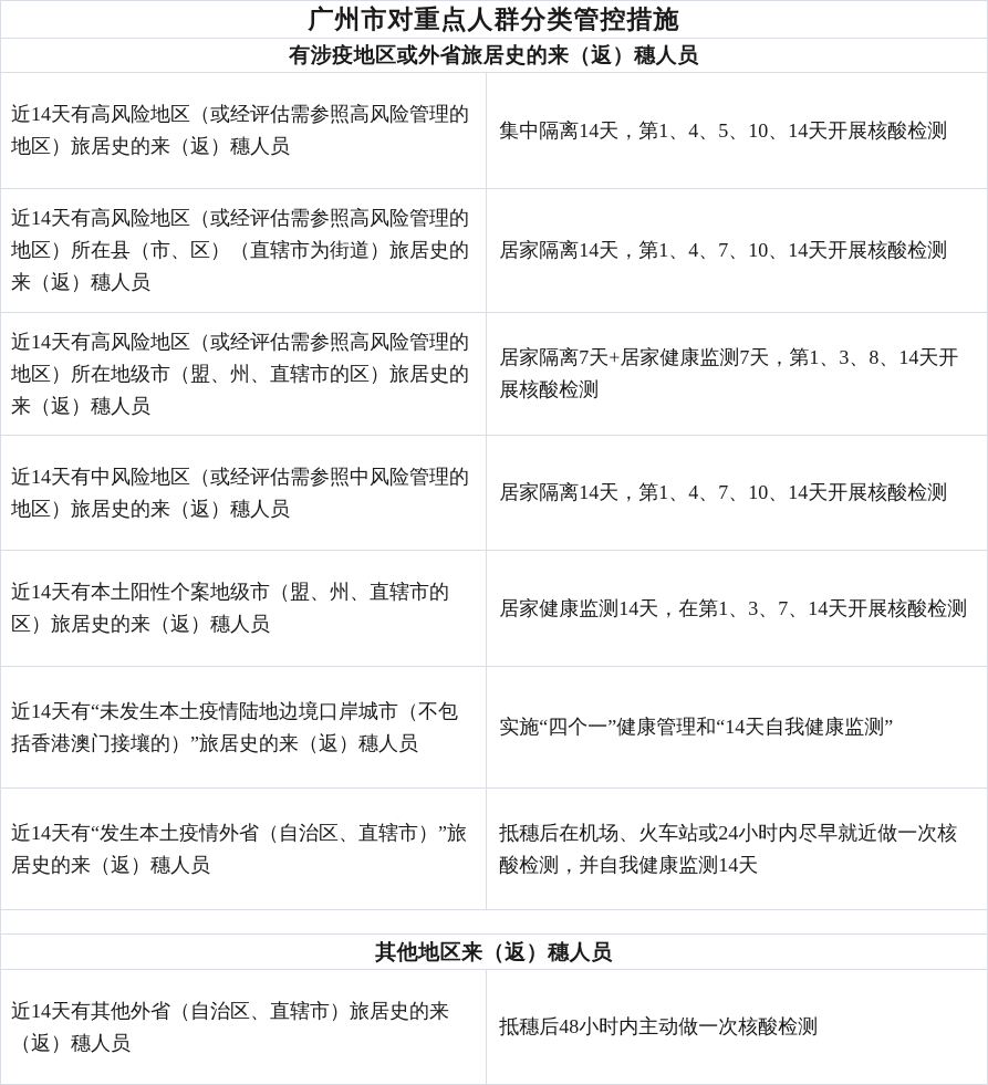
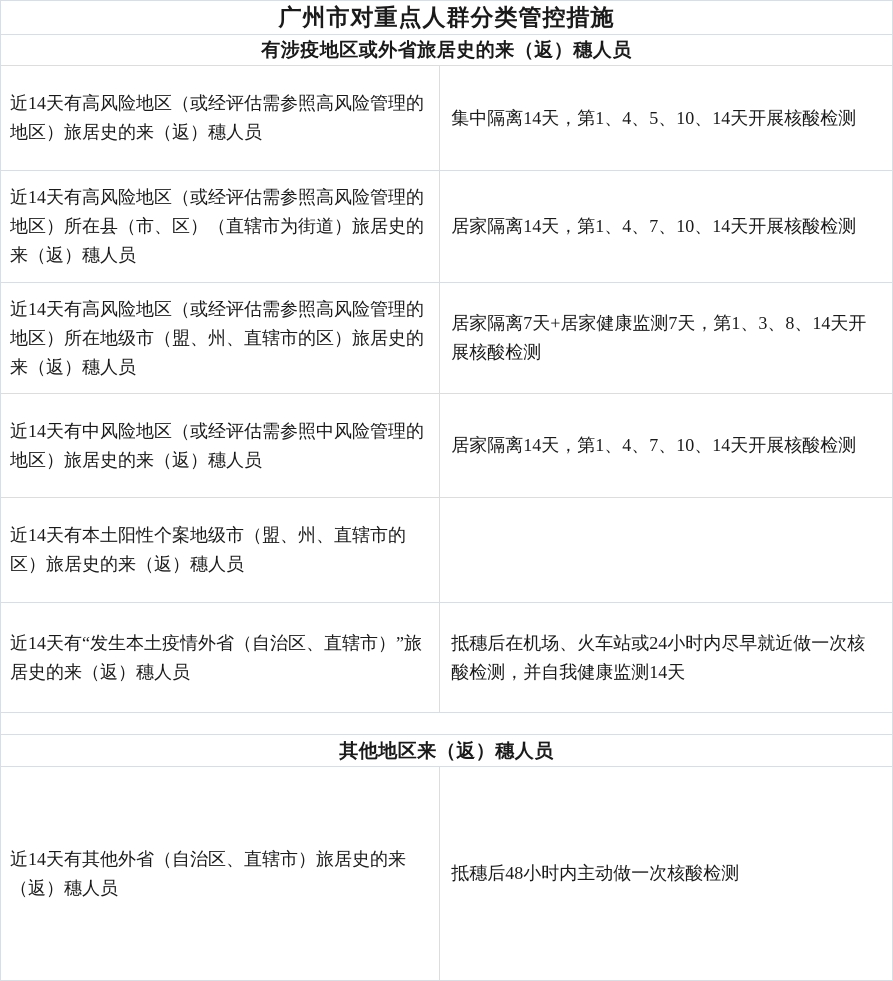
  广州市对重点人群分类管控措施
  有涉疫地区或外省旅居史的来（返）穗人员
  近14天有高风险地区（或经评估需参照高风险管理的地区）旅居史的来（返）穗人员
  集中隔离14天，第1、4、5、10、14天开展核酸检测
  近14天有高风险地区（或经评估需参照高风险管理的地区）所在县（市、区）（直辖市为街道）旅居史的来（返）穗人员
  居家隔离14天，第1、4、7、10、14天开展核酸检测
  近14天有高风险地区（或经评估需参照高风险管理的地区）所在地级市（盟、州、直辖市的区）旅居史的来（返）穗人员
  居家隔离7天+居家健康监测7天，第1、3、8、14天开展核酸检测
  近14天有中风险地区（或经评估需参照中风险管理的地区）旅居史的来（返）穗人员
  居家隔离14天，第1、4、7、10、14天开展核酸检测
  近14天有本土阳性个案地级市（盟、州、直辖市的区）旅居史的来（返）穗人员
- 居家健康监测14天，在第1、3、7、14天开展核酸检测
- 近14天有“未发生本土疫情陆地边境口岸城市（不包括香港澳门接壤的）”旅居史的来（返）穗人员
- 实施“四个一”健康管理和“14天自我健康监测”
  近14天有“发生本土疫情外省（自治区、直辖市）”旅居史的来（返）穗人员
  抵穗后在机场、火车站或24小时内尽早就近做一次核酸检测，并自我健康监测14天
  其他地区来（返）穗人员
  近14天有其他外省（自治区、直辖市）旅居史的来（返）穗人员
  抵穗后48小时内主动做一次核酸检测
